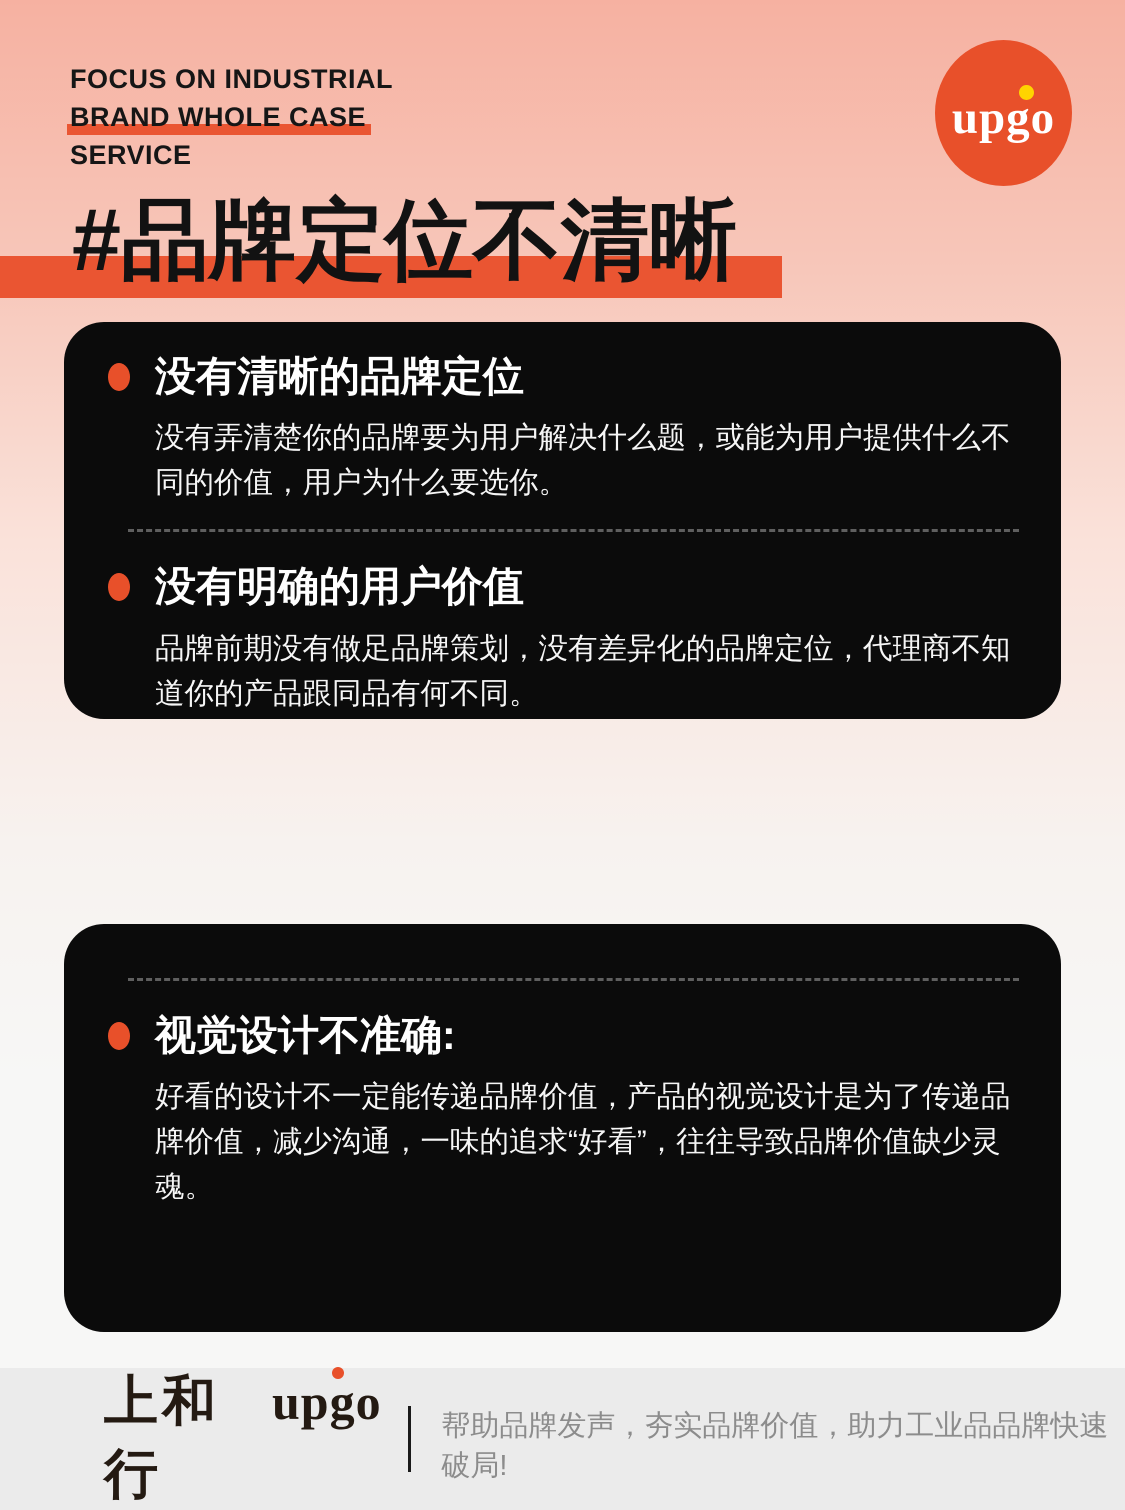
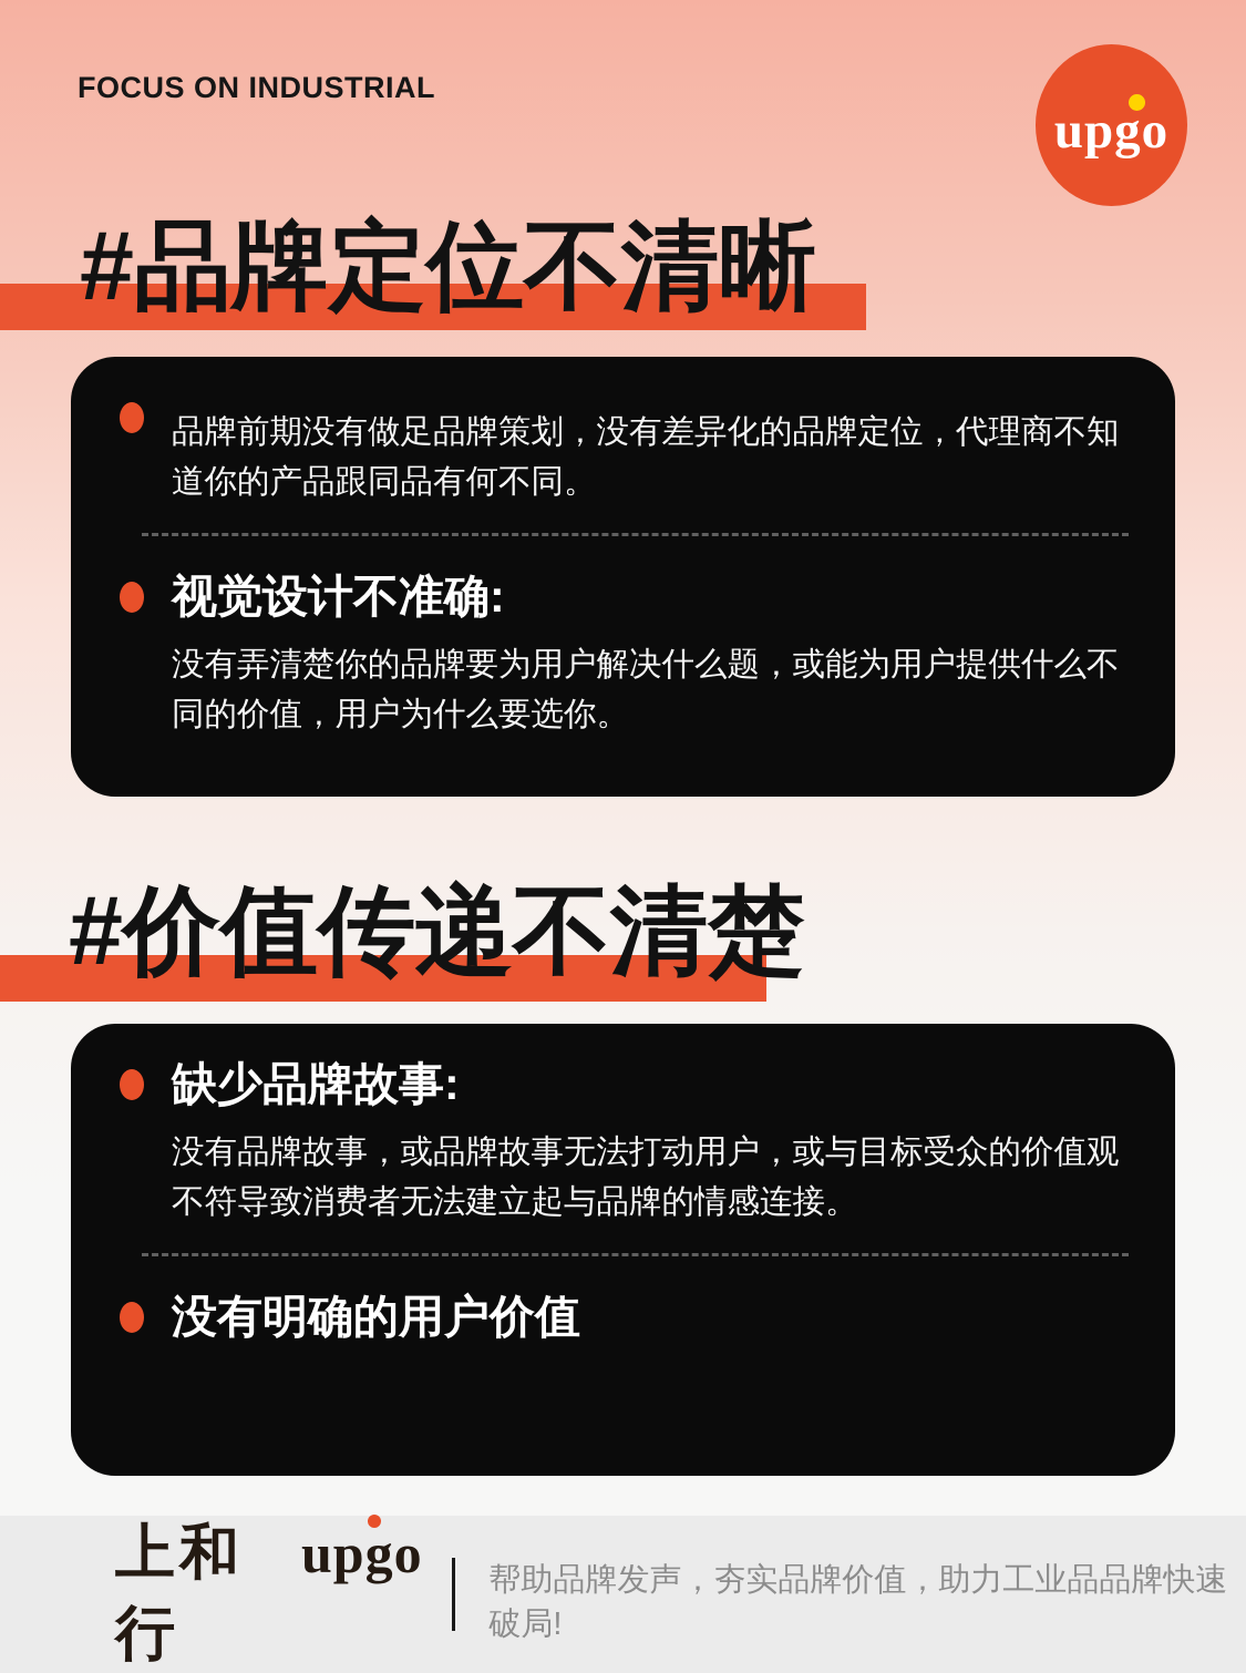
  FOCUS ON INDUSTRIAL
- BRAND WHOLE CASE
- SERVICE
  upgo
  #品牌定位不清晰
- 没有清晰的品牌定位
- 没有弄清楚你的品牌要为用户解决什么题，或能为用户提供什么不同的价值，用户为什么要选你。
+ 品牌前期没有做足品牌策划，没有差异化的品牌定位，代理商不知道你的产品跟同品有何不同。
- 没有明确的用户价值
+ 视觉设计不准确:
- 品牌前期没有做足品牌策划，没有差异化的品牌定位，代理商不知道你的产品跟同品有何不同。
+ 没有弄清楚你的品牌要为用户解决什么题，或能为用户提供什么不同的价值，用户为什么要选你。
+ #价值传递不清楚
+ 缺少品牌故事:
+ 没有品牌故事，或品牌故事无法打动用户，或与目标受众的价值观不符导致消费者无法建立起与品牌的情感连接。
- 视觉设计不准确:
+ 没有明确的用户价值
- 好看的设计不一定能传递品牌价值，产品的视觉设计是为了传递品牌价值，减少沟通，一味的追求“好看”，往往导致品牌价值缺少灵魂。
  上和行
  upgo
  帮助品牌发声，夯实品牌价值，助力工业品品牌快速破局!
